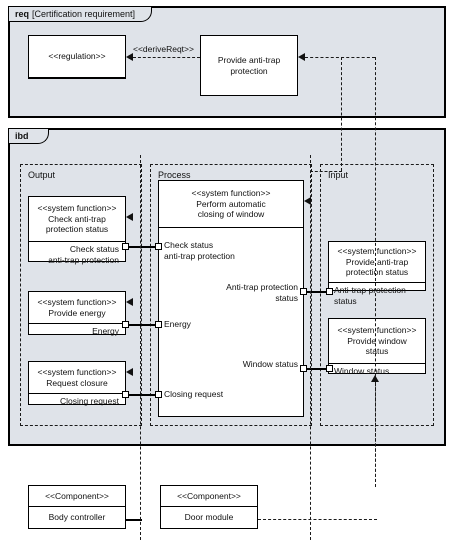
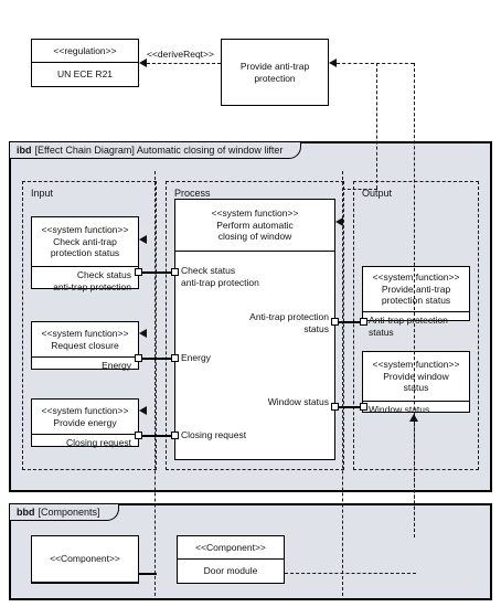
- req
- [Certification requirement]
  <<regulation>>
+ UN ECE R21
  Provide anti-trap
  protection
  <<deriveReqt>>
  ibd
+ [Effect Chain Diagram] Automatic closing of window lifter
- Output
+ Input
  Process
- Input
+ Output
  <<system function>>
  Check anti-trap
  protection status
  Check status
  anti-trap protection
  <<system function>>
- Provide energy
+ Request closure
  Energy
  <<system function>>
- Request closure
+ Provide energy
  Closing request
  <<system function>>
  Perform automatic
  closing of window
  Check status
  anti-trap protection
  Energy
  Closing request
  Anti-trap protection
  status
  Window status
  <<system function>>
  Provide anti-trap
  protection status
  Anti-trap protection
  status
  <<system function>>
  Provide window
  status
  Window status
+ bbd
+ [Components]
  <<Component>>
- Body controller
  <<Component>>
  Door module
